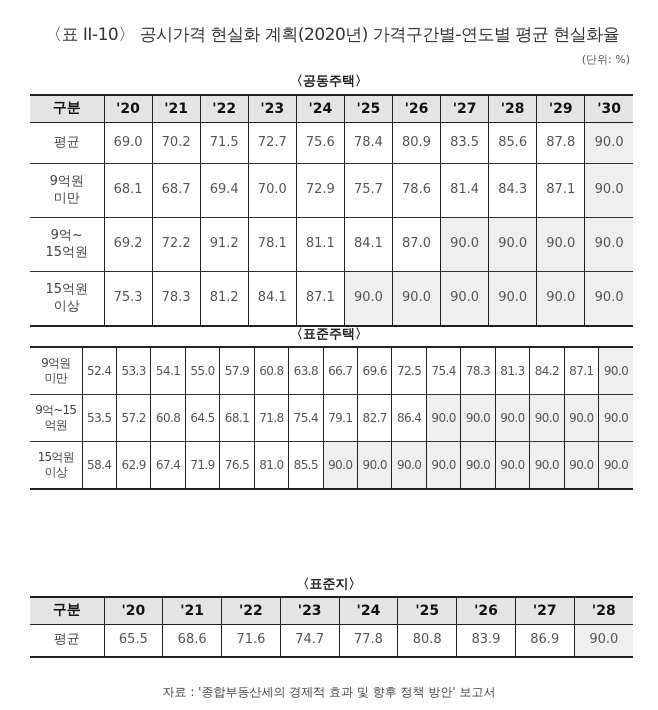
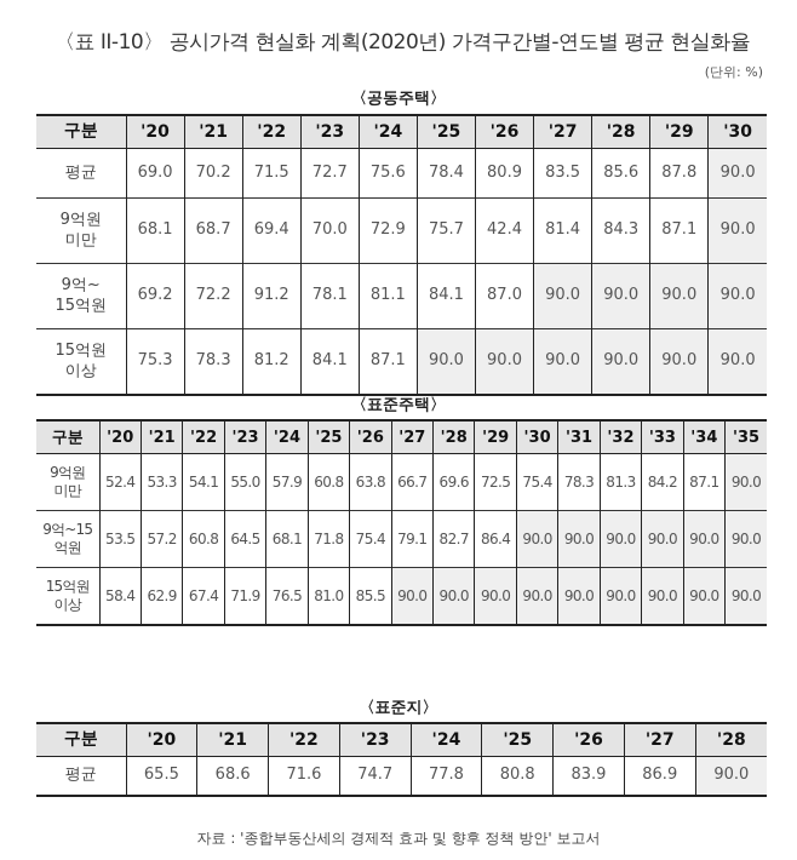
  〈표 II-10〉 공시가격 현실화 계획(2020년) 가격구간별-연도별 평균 현실화율
  (단위: %)
  〈공동주택〉
  구분	'20	'21	'22	'23	'24	'25	'26	'27	'28	'29	'30
  평균	69.0	70.2	71.5	72.7	75.6	78.4	80.9	83.5	85.6	87.8	90.0
- 9억원 미만	68.1	68.7	69.4	70.0	72.9	75.7	78.6	81.4	84.3	87.1	90.0
+ 9억원 미만	68.1	68.7	69.4	70.0	72.9	75.7	42.4	81.4	84.3	87.1	90.0
  9억~ 15억원	69.2	72.2	91.2	78.1	81.1	84.1	87.0	90.0	90.0	90.0	90.0
  15억원 이상	75.3	78.3	81.2	84.1	87.1	90.0	90.0	90.0	90.0	90.0	90.0
  〈표준주택〉
+ 구분	'20	'21	'22	'23	'24	'25	'26	'27	'28	'29	'30	'31	'32	'33	'34	'35
  9억원 미만	52.4	53.3	54.1	55.0	57.9	60.8	63.8	66.7	69.6	72.5	75.4	78.3	81.3	84.2	87.1	90.0
  9억~15 억원	53.5	57.2	60.8	64.5	68.1	71.8	75.4	79.1	82.7	86.4	90.0	90.0	90.0	90.0	90.0	90.0
  15억원 이상	58.4	62.9	67.4	71.9	76.5	81.0	85.5	90.0	90.0	90.0	90.0	90.0	90.0	90.0	90.0	90.0
  〈표준지〉
  구분	'20	'21	'22	'23	'24	'25	'26	'27	'28
  평균	65.5	68.6	71.6	74.7	77.8	80.8	83.9	86.9	90.0
  자료 : '종합부동산세의 경제적 효과 및 향후 정책 방안' 보고서
